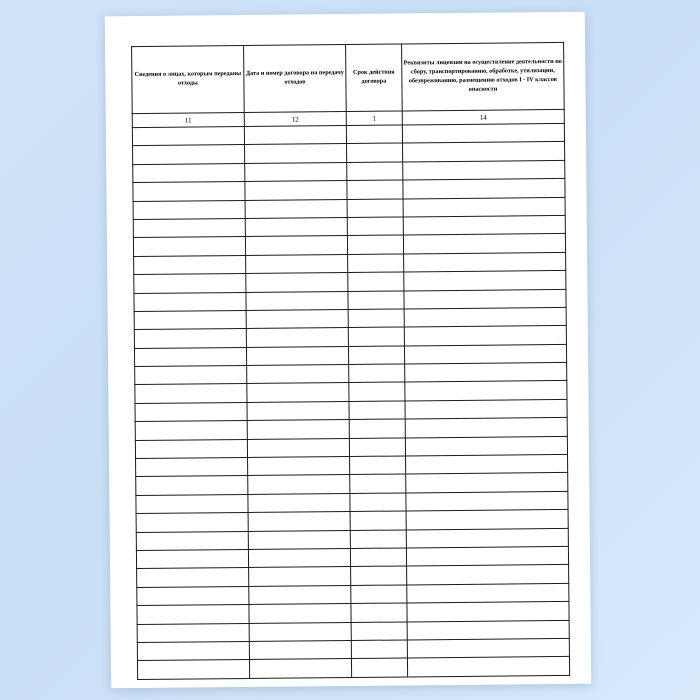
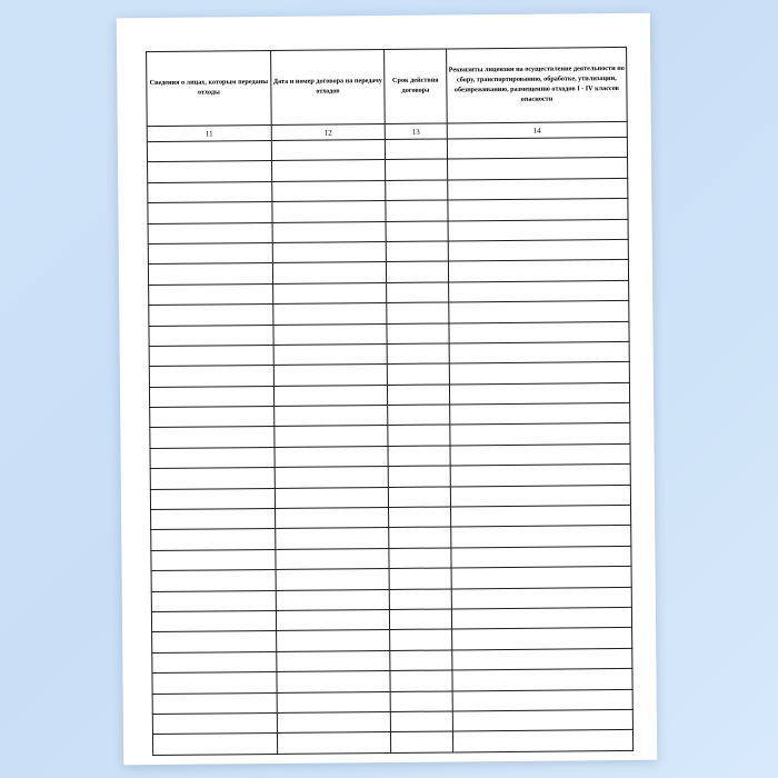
  Сведения о лицах, которым переданы	Дата и номер договора на передачу		Реквизиты лицензии на осуществление деятельности по сбору, транспортированию, обработке, утилизации, обезвреживанию, размещению отходов I - IV классов
- 11	12	1	14
+ 11	12	13	14
